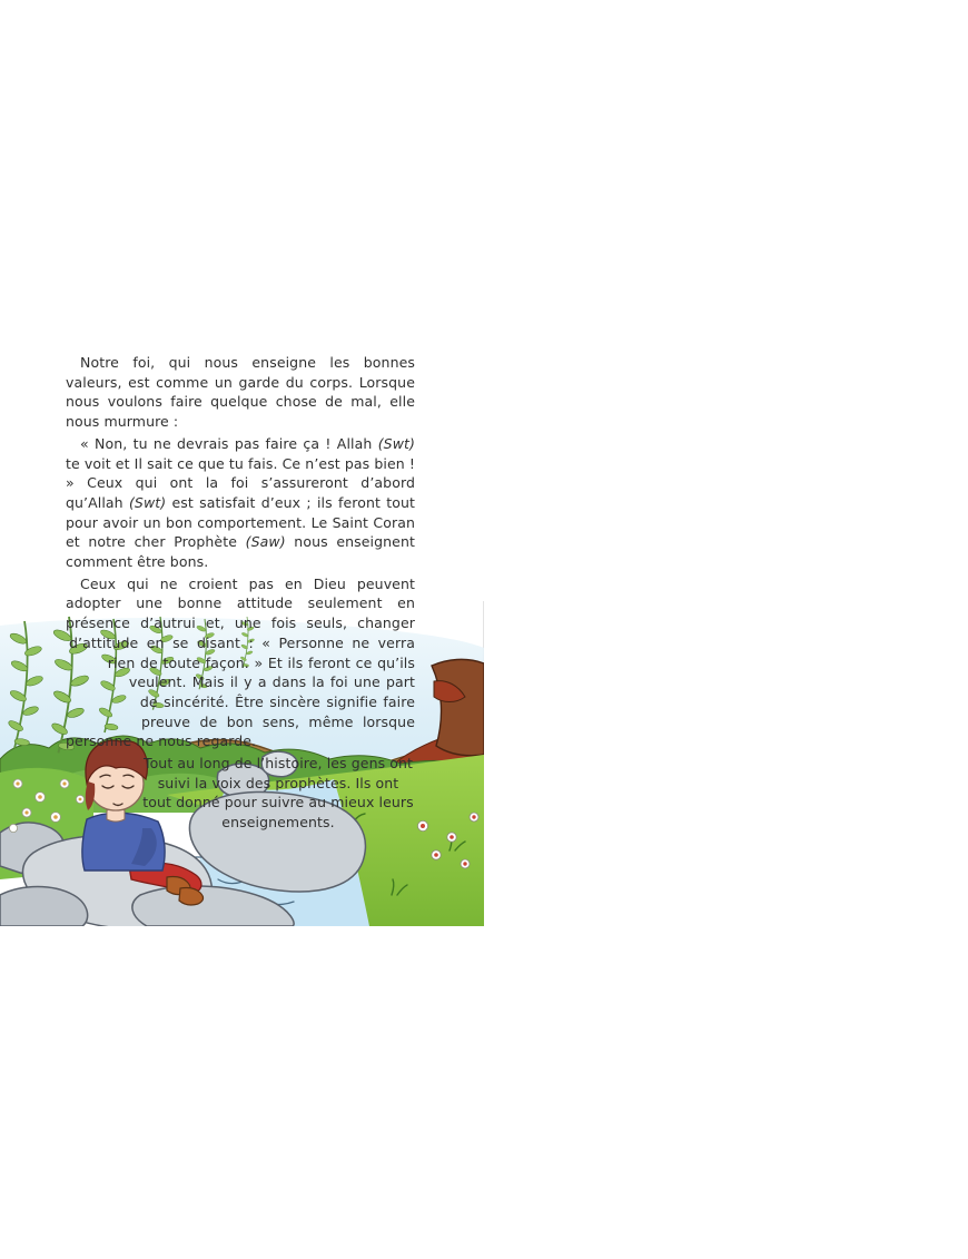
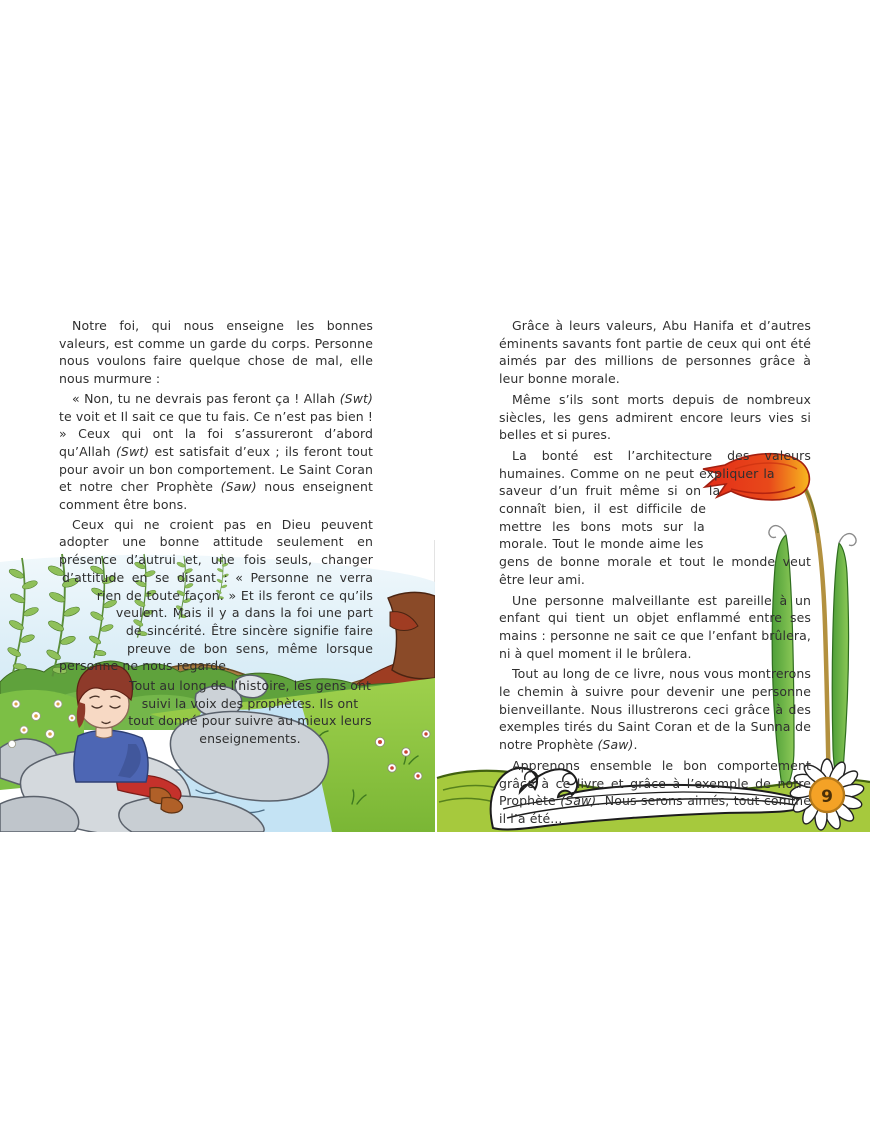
- Notre foi, qui nous enseigne les bonnes valeurs, est comme un garde du corps. Lorsque nous voulons faire quelque chose de mal, elle nous murmure :
+ Notre foi, qui nous enseigne les bonnes valeurs, est comme un garde du corps. Personne nous voulons faire quelque chose de mal, elle nous murmure :
- « Non, tu ne devrais pas faire ça ! Allah (Swt) te voit et Il sait ce que tu fais. Ce n’est pas bien ! » Ceux qui ont la foi s’assureront d’abord qu’Allah (Swt) est satisfait d’eux ; ils feront tout pour avoir un bon comportement. Le Saint Coran et notre cher Prophète (Saw) nous enseignent comment être bons.
+ « Non, tu ne devrais pas feront ça ! Allah (Swt) te voit et Il sait ce que tu fais. Ce n’est pas bien ! » Ceux qui ont la foi s’assureront d’abord qu’Allah (Swt) est satisfait d’eux ; ils feront tout pour avoir un bon comportement. Le Saint Coran et notre cher Prophète (Saw) nous enseignent comment être bons.
  Ceux qui ne croient pas en Dieu peuvent adopter une bonne attitude seulement en présence d’autrui et, une fois seuls, changer d’attitude en se disant : « Personne ne verra rien de toute façon. » Et ils feront ce qu’ils veulent. Mais il y a dans la foi une part de sincérité. Être sincère signifie faire preuve de bon sens, même lorsque personne ne nous regarde.
  Tout au long de l’histoire, les gens ont suivi la voix des prophètes. Ils ont tout donné pour suivre au mieux leurs enseignements.
+ 9
+ Grâce à leurs valeurs, Abu Hanifa et d’autres éminents savants font partie de ceux qui ont été aimés par des millions de personnes grâce à leur bonne morale.
+ Même s’ils sont morts depuis de nombreux siècles, les gens admirent encore leurs vies si belles et si pures.
+ La bonté est l’architecture des valeurs humaines. Comme on ne peut expliquer la saveur d’un fruit même si on la connaît bien, il est difficile de mettre les bons mots sur la morale. Tout le monde aime les gens de bonne morale et tout le monde veut être leur ami.
+ Une personne malveillante est pareille à un enfant qui tient un objet enflammé entre ses mains : personne ne sait ce que l’enfant brûlera, ni à quel moment il le brûlera.
+ Tout au long de ce livre, nous vous montrerons le chemin à suivre pour devenir une personne bienveillante. Nous illustrerons ceci grâce à des exemples tirés du Saint Coran et de la Sunna de notre Prophète (Saw).
+ Apprenons ensemble le bon comportement grâce à ce livre et grâce à l’exemple de notre Prophète (Saw). Nous serons aimés, tout comme il l’a été...
